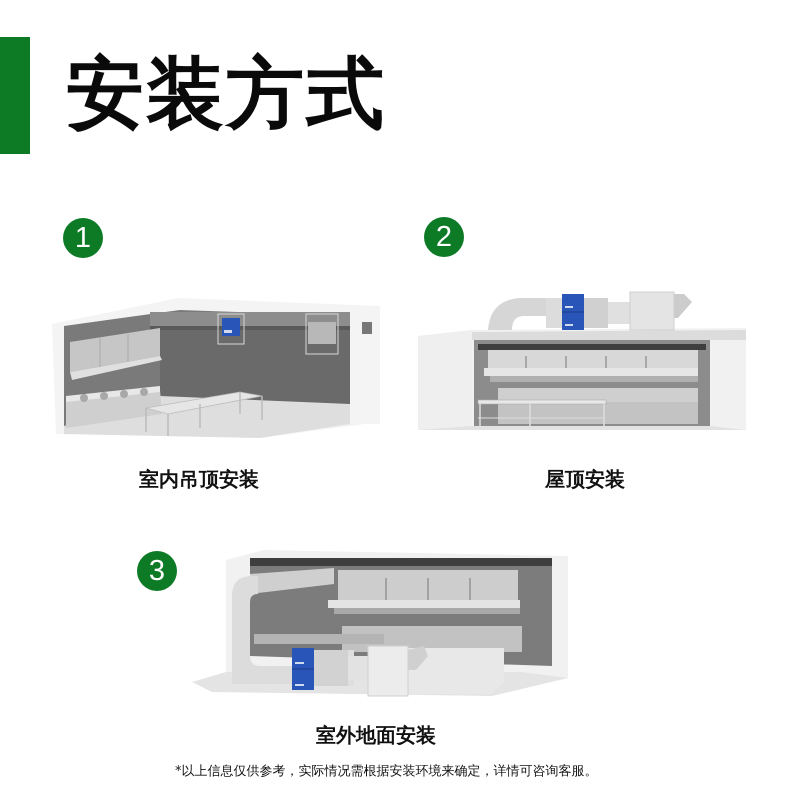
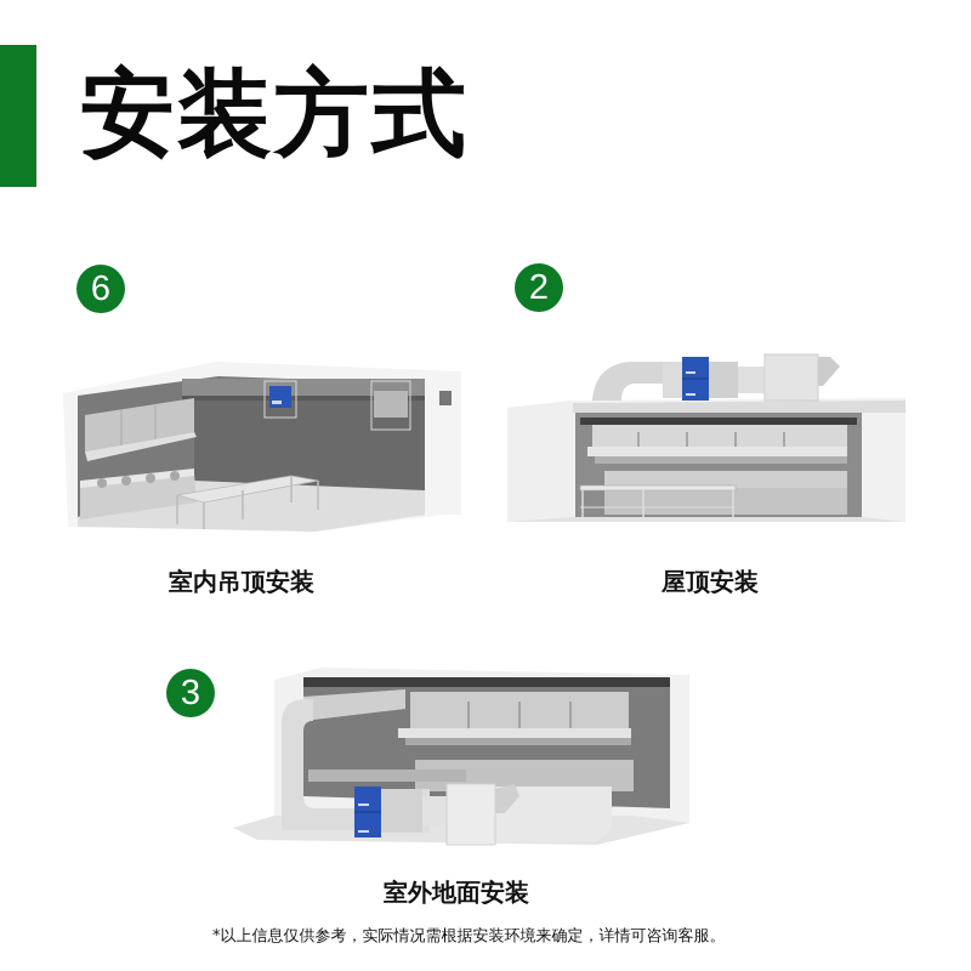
  安装方式
- 1
+ 6
  室内吊顶安装
  2
  屋顶安装
  3
  室外地面安装
  *以上信息仅供参考，实际情况需根据安装环境来确定，详情可咨询客服。
